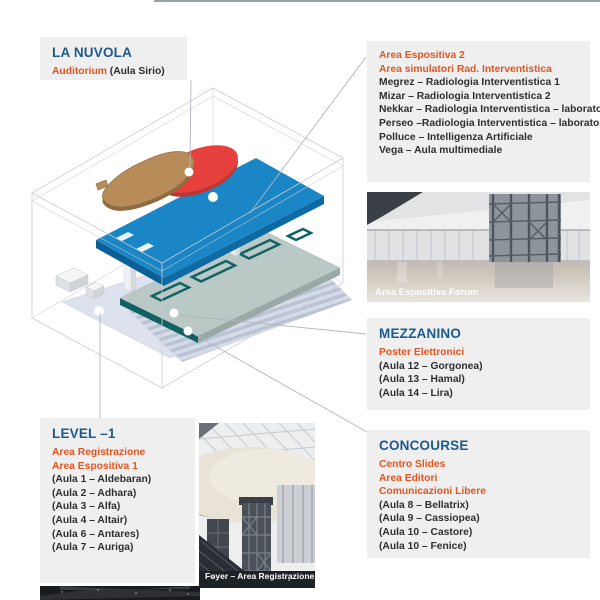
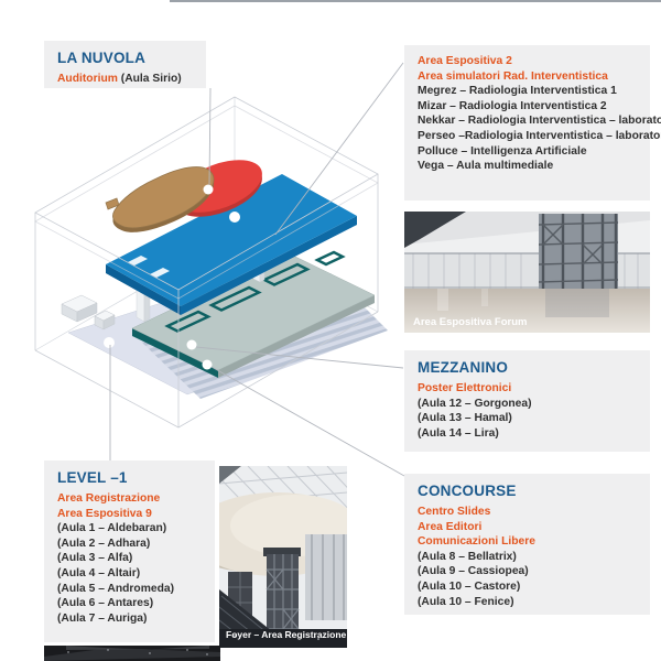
  LA NUVOLA
  Auditorium (Aula Sirio)
  Area Espositiva 2
  Area simulatori Rad. Interventistica
  Megrez – Radiologia Interventistica 1
  Mizar – Radiologia Interventistica 2
  Nekkar – Radiologia Interventistica – laborato
  Perseo –Radiologia Interventistica – laborato
  Polluce – Intelligenza Artificiale
  Vega – Aula multimediale
  Area Espositiva Forum
  MEZZANINO
  Poster Elettronici
  (Aula 12 – Gorgonea)
  (Aula 13 – Hamal)
  (Aula 14 – Lira)
  CONCOURSE
  Centro Slides
  Area Editori
  Comunicazioni Libere
  (Aula 8 – Bellatrix)
  (Aula 9 – Cassiopea)
  (Aula 10 – Castore)
  (Aula 10 – Fenice)
  LEVEL –1
  Area Registrazione
- Area Espositiva 1
+ Area Espositiva 9
  (Aula 1 – Aldebaran)
  (Aula 2 – Adhara)
  (Aula 3 – Alfa)
  (Aula 4 – Altair)
+ (Aula 5 – Andromeda)
  (Aula 6 – Antares)
  (Aula 7 – Auriga)
  Foyer – Area Registrazione
